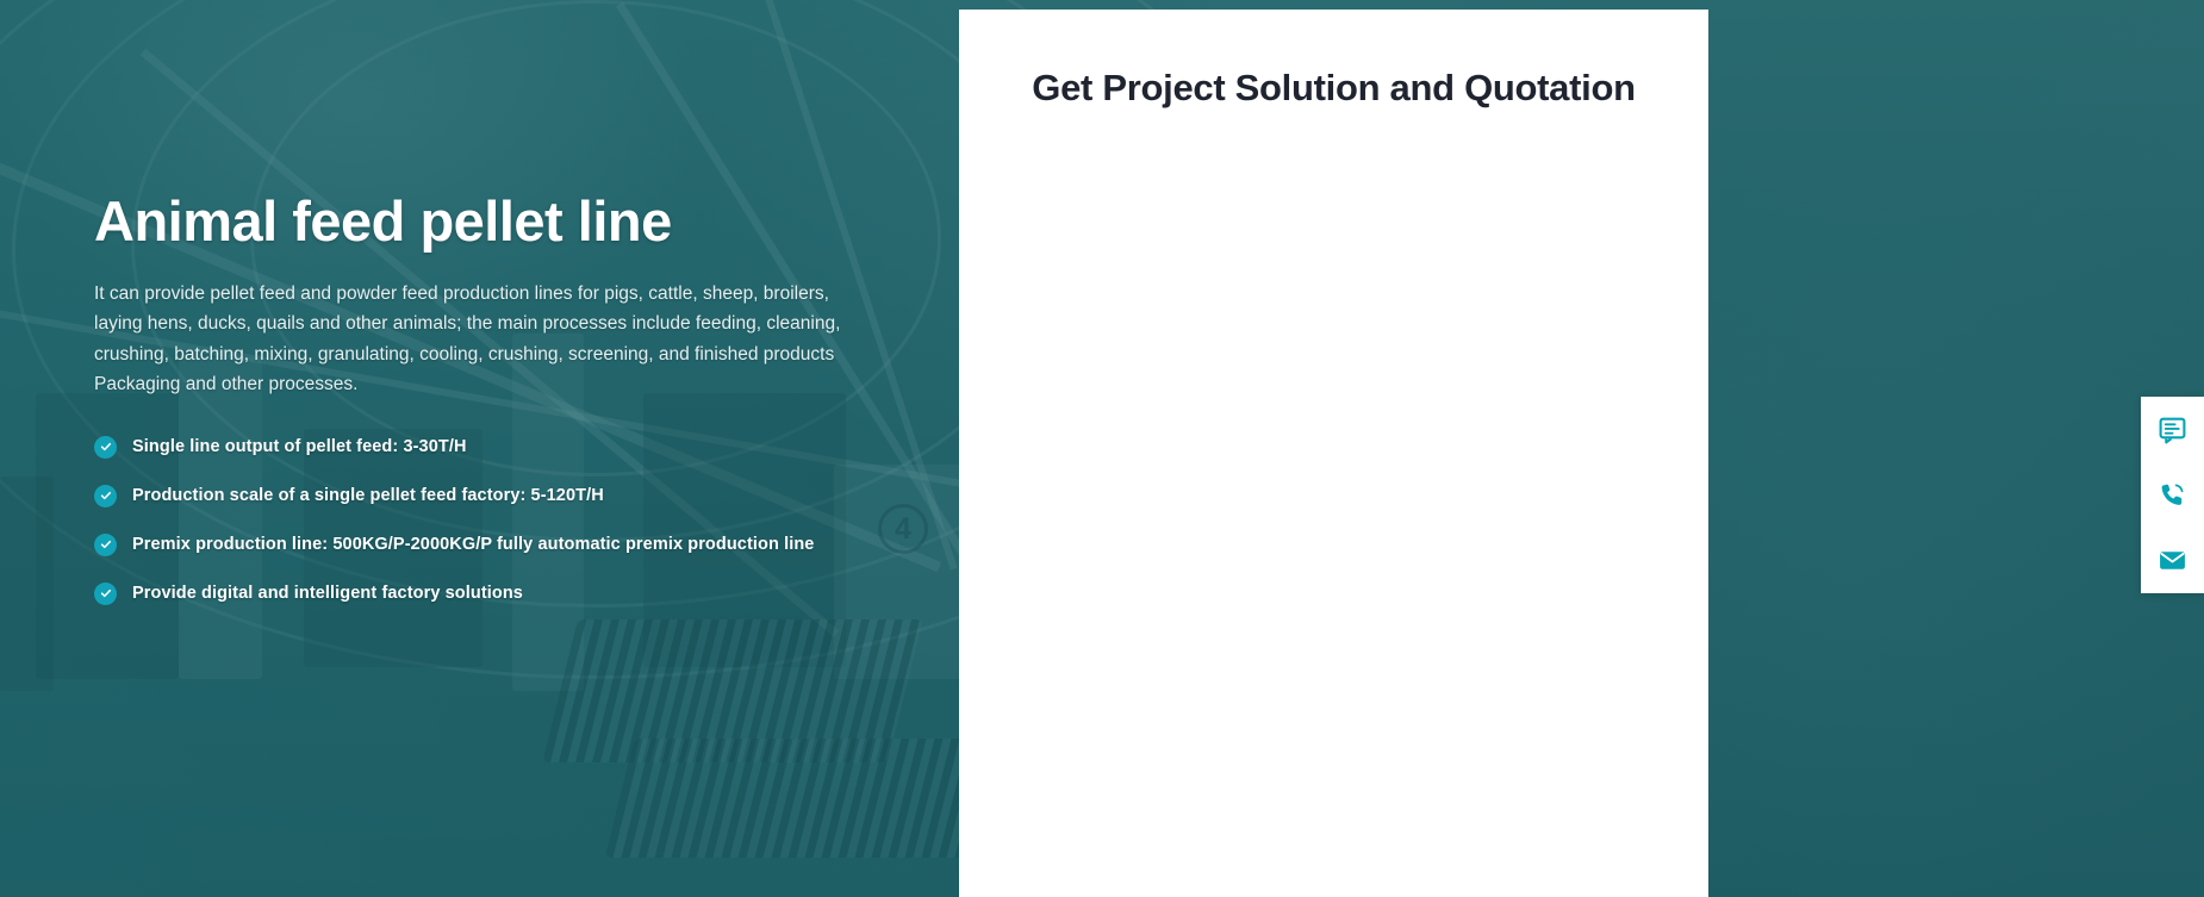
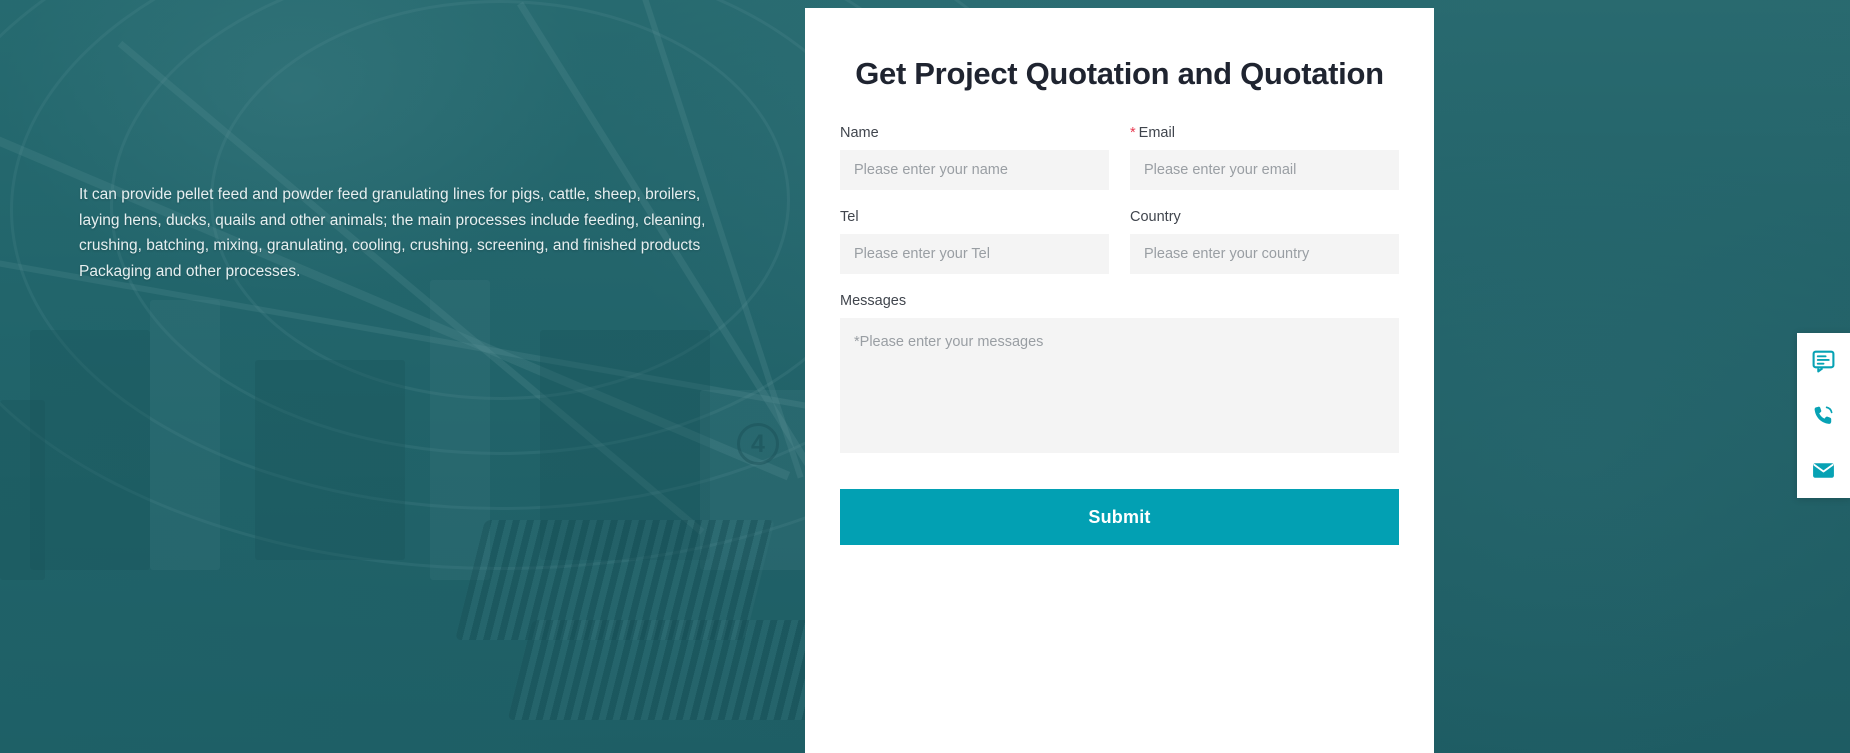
- Animal feed pellet line
- It can provide pellet feed and powder feed production lines for pigs, cattle, sheep, broilers, laying hens, ducks, quails and other animals; the main processes include feeding, cleaning, crushing, batching, mixing, granulating, cooling, crushing, screening, and finished products Packaging and other processes.
+ It can provide pellet feed and powder feed granulating lines for pigs, cattle, sheep, broilers, laying hens, ducks, quails and other animals; the main processes include feeding, cleaning, crushing, batching, mixing, granulating, cooling, crushing, screening, and finished products Packaging and other processes.
- Single line output of pellet feed: 3-30T/H
- Production scale of a single pellet feed factory: 5-120T/H
- Premix production line: 500KG/P-2000KG/P fully automatic premix production line
- Provide digital and intelligent factory solutions
- Get Project Solution and Quotation
+ Get Project Quotation and Quotation
+ Name
+ Please enter your name
+ * Email
+ Please enter your email
+ Tel
+ Please enter your Tel
+ Country
+ Please enter your country
+ Messages
+ *Please enter your messages
+ Submit
